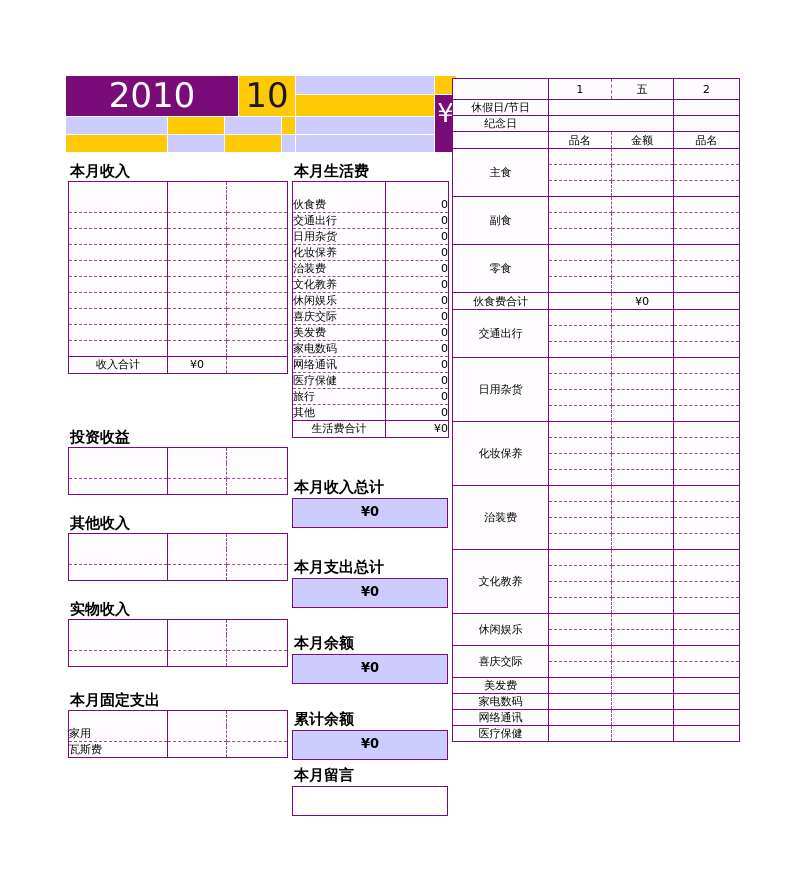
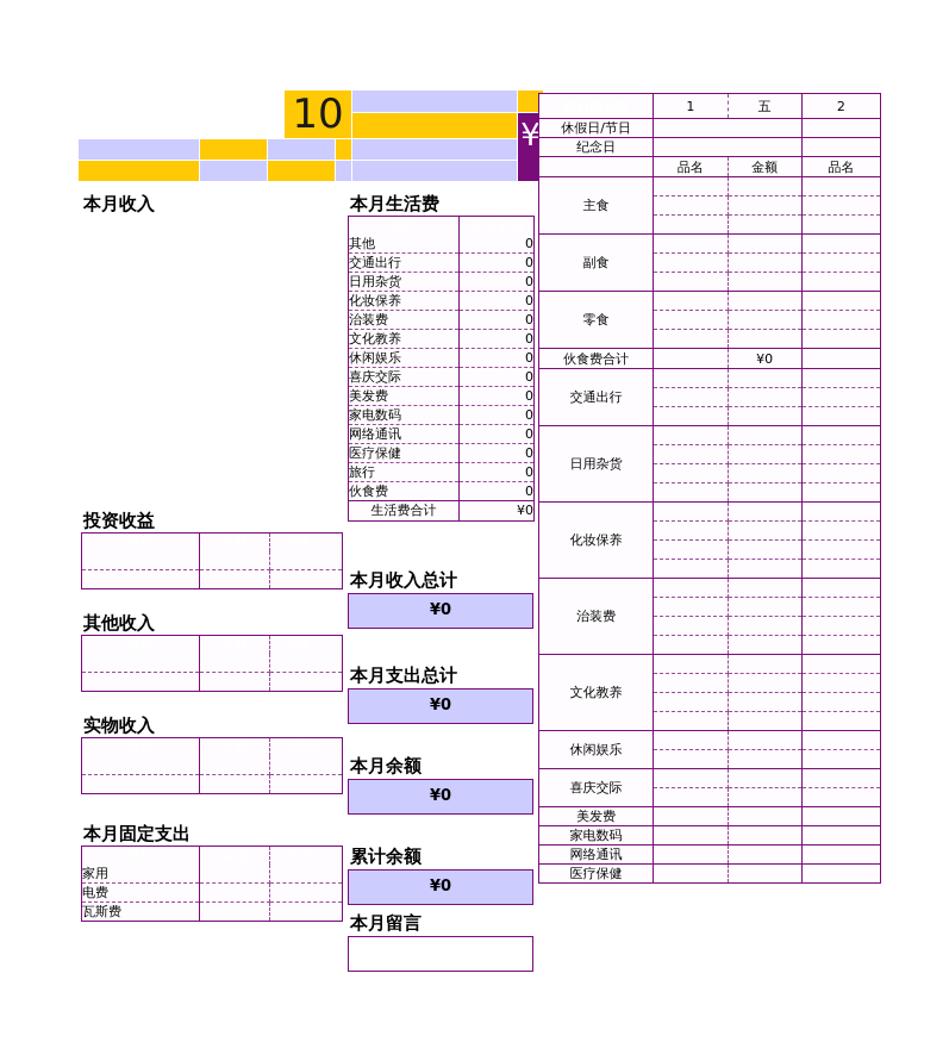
- 2010
  10
  ¥
  本月收入
- 收入合计	¥0
  投资收益
  其他收入
  实物收入
  本月固定支出
  家用
+ 电费
  瓦斯费
  本月生活费
- 伙食费	0
+ 其他	0
  交通出行	0
  日用杂货	0
  化妆保养	0
  治装费	0
  文化教养	0
  休闲娱乐	0
  喜庆交际	0
  美发费	0
  家电数码	0
  网络通讯	0
  医疗保健	0
  旅行	0
- 其他	0
+ 伙食费	0
  生活费合计	¥0
  本月收入总计
  ¥0
  本月支出总计
  ¥0
  本月余额
  ¥0
  累计余额
  ¥0
  本月留言
  休假日/节日
  纪念日
  	品名	金额	品名
  主食
  副食
  零食
  伙食费合计		¥0
  交通出行
  日用杂货
  化妆保养
  治装费
  文化教养
  休闲娱乐
  喜庆交际
  美发费
  家电数码
  网络通讯
  医疗保健
